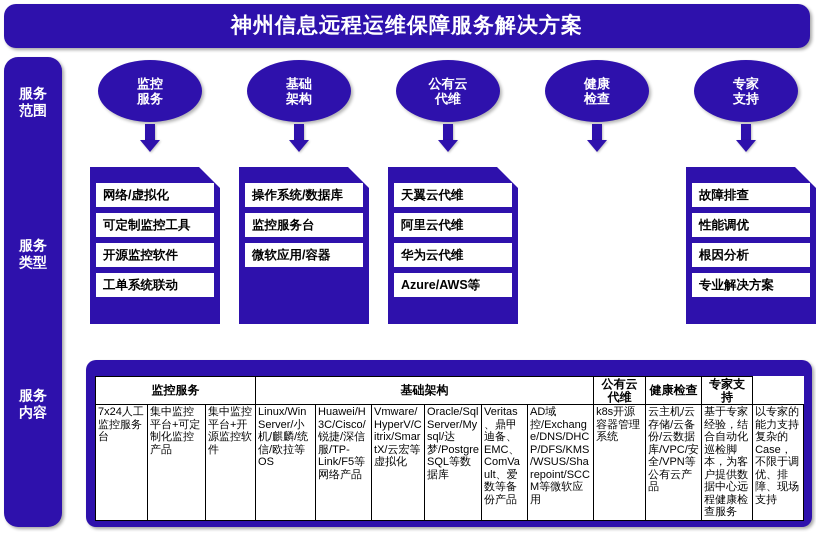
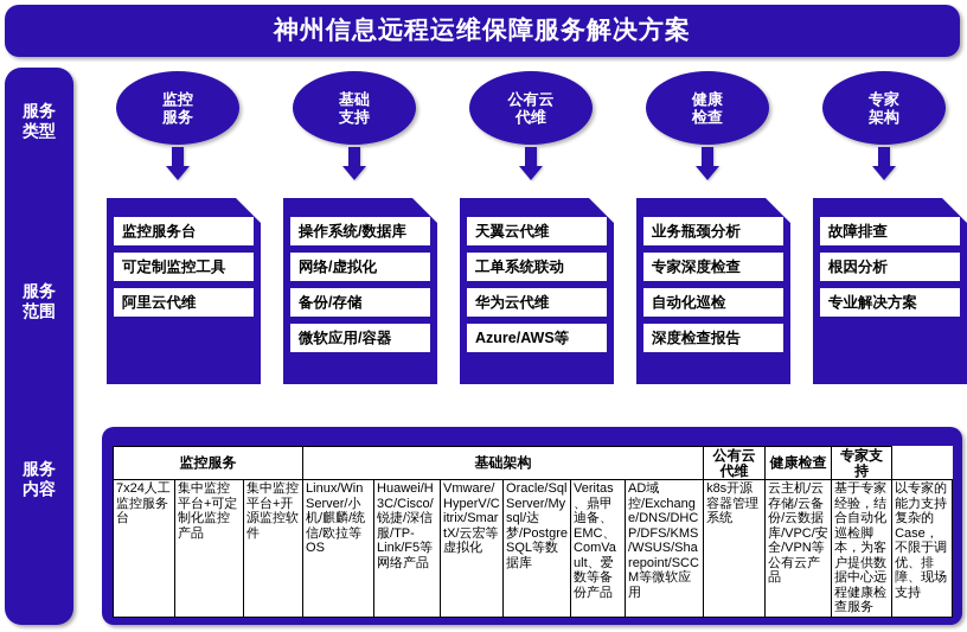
  神州信息远程运维保障服务解决方案
  服务
- 范围
+ 类型
  服务
- 类型
+ 范围
  服务
  内容
  监控
  服务
  基础
- 架构
+ 支持
  公有云
  代维
  健康
  检查
  专家
- 支持
+ 架构
- 网络/虚拟化
+ 监控服务台
  可定制监控工具
- 开源监控软件
- 工单系统联动
+ 阿里云代维
  操作系统/数据库
- 监控服务台
+ 网络/虚拟化
+ 备份/存储
  微软应用/容器
  天翼云代维
- 阿里云代维
+ 工单系统联动
  华为云代维
  Azure/AWS等
+ 业务瓶颈分析
+ 专家深度检查
+ 自动化巡检
+ 深度检查报告
  故障排查
- 性能调优
  根因分析
  专业解决方案
  监控服务	基础架构	公有云代维	健康检查	专家支持
  7x24人工监控服务台	集中监控平台+可定制化监控产品	集中监控平台+开源监控软件	Linux/WinServer/小机/麒麟/统信/欧拉等OS	Huawei/H3C/Cisco/锐捷/深信服/TP-Link/F5等网络产品	Vmware/HyperV/Citrix/SmartX/云宏等虚拟化	Oracle/SqlServer/Mysql/达梦/PostgreSQL等数据库	Veritas、鼎甲迪备、EMC、ComVault、爱数等备份产品	AD域控/Exchange/DNS/DHCP/DFS/KMS/WSUS/Sharepoint/SCCM等微软应用	k8s开源容器管理系统	云主机/云存储/云备份/云数据库/VPC/安全/VPN等公有云产品	基于专家经验，结合自动化巡检脚本，为客户提供数据中心远程健康检查服务	以专家的能力支持复杂的Case，不限于调优、排障、现场支持
